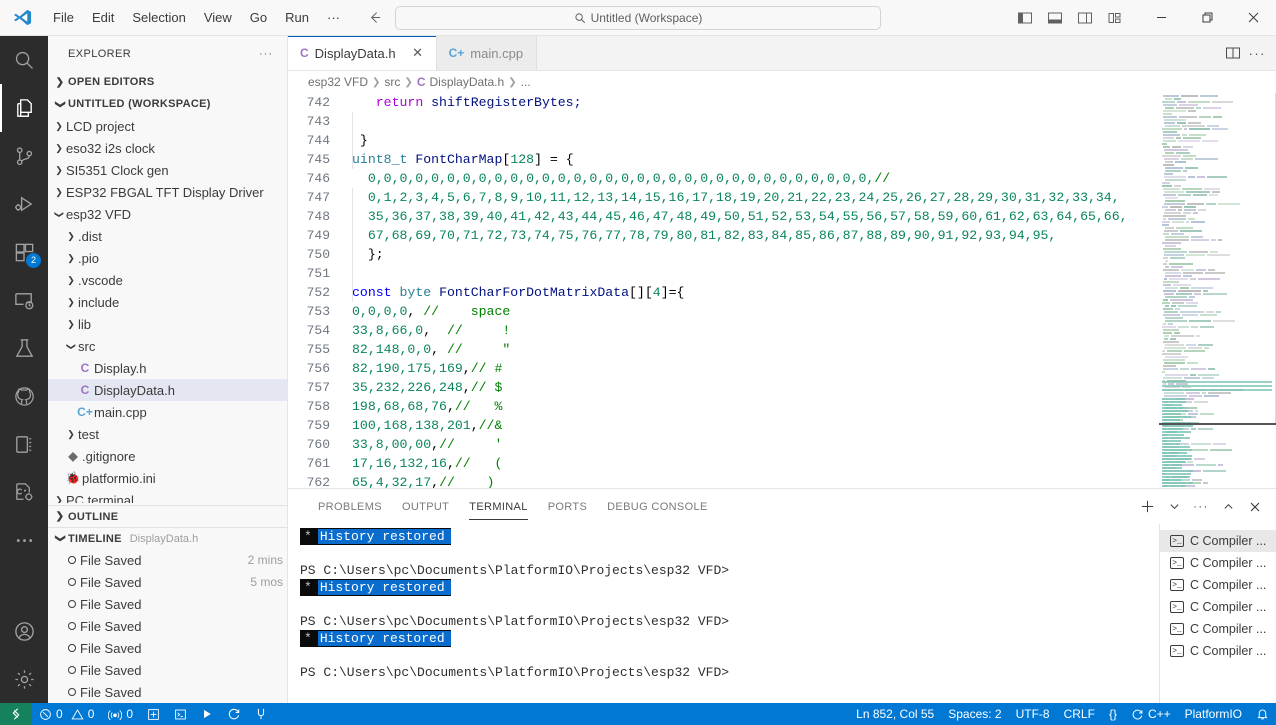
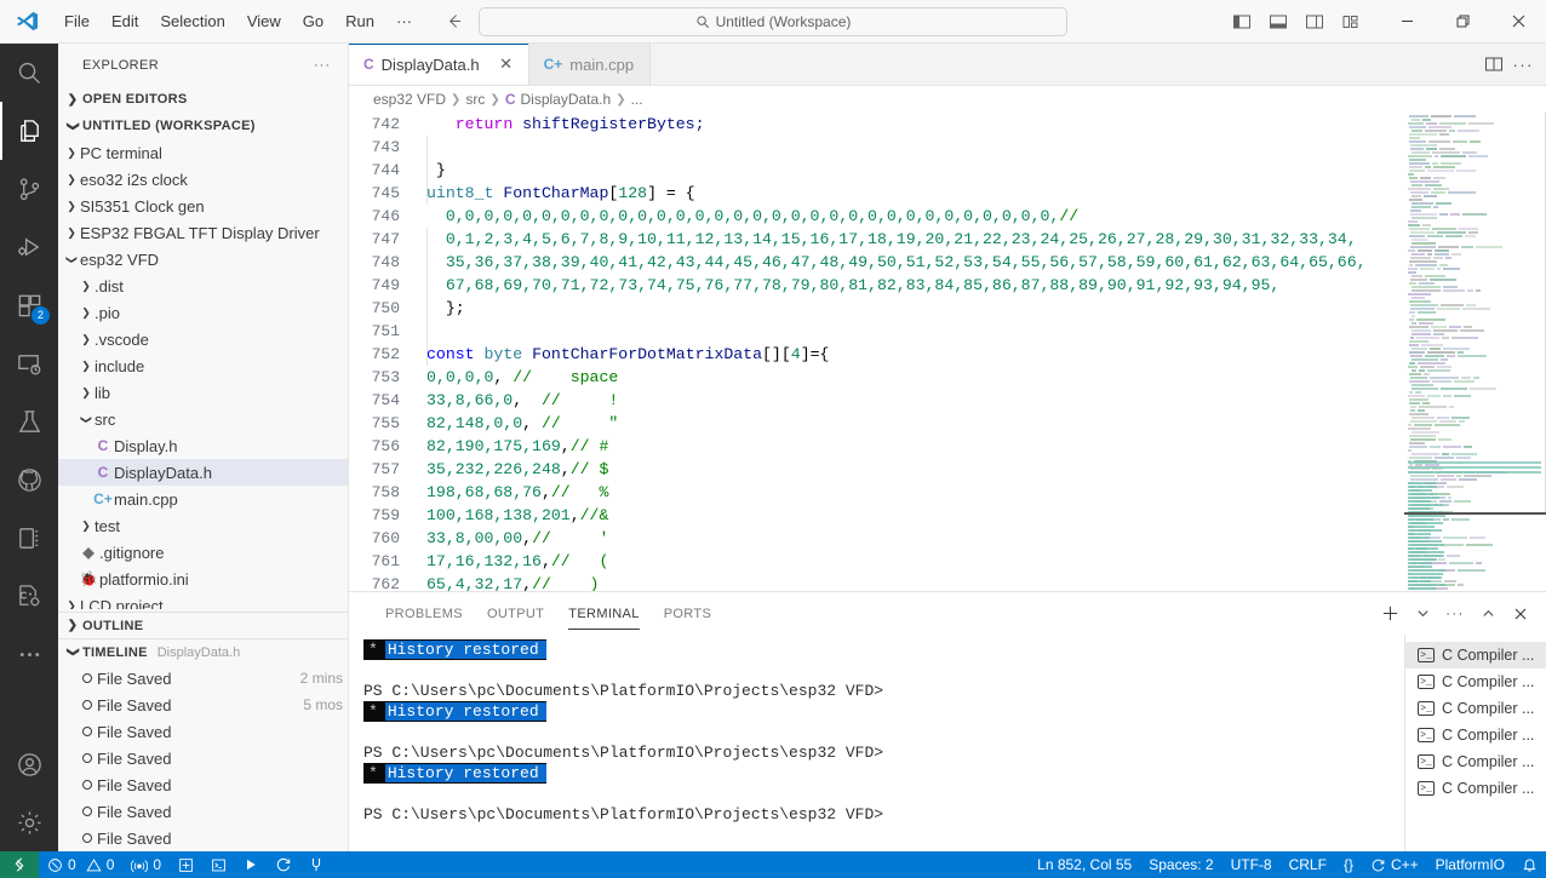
  File
  Edit
  Selection
  View
  Go
  Run
  ···
  Untitled (Workspace)
  2
  EXPLORER
  ···
  ❯
  OPEN EDITORS
  UNTITLED (WORKSPACE)
  ❯
- LCD project
+ PC terminal
  ❯
  eso32 i2s clock
  ❯
  SI5351 Clock gen
  ❯
  ESP32 FBGAL TFT Display Driver
  esp32 VFD
  ❯
  .dist
  ❯
  .pio
  ❯
  .vscode
  ❯
  include
  ❯
  lib
  src
  C
  Display.h
  C
  DisplayData.h
  C+
  main.cpp
  ❯
  test
  ◆
  .gitignore
  🐞
  platformio.ini
  ❯
- PC terminal
+ LCD project
  ❯
  OUTLINE
  TIMELINE
  DisplayData.h
  File Saved
  2 mins
  File Saved
  5 mos
  File Saved
  File Saved
  File Saved
  File Saved
  File Saved
  C
  DisplayData.h
  ✕
  C+
  main.cpp
  ···
  esp32 VFD
  ❯
  src
  ❯
  C
  DisplayData.h
  ❯
  ...
  742
  return shiftRegisterBytes;
  743
  744
  }
  745
  uint8_t FontCharMap[128] = {
  746
  0,0,0,0,0,0,0,0,0,0,0,0,0,0,0,0,0,0,0,0,0,0,0,0,0,0,0,0,0,0,0,0,//
  747
  0,1,2,3,4,5,6,7,8,9,10,11,12,13,14,15,16,17,18,19,20,21,22,23,24,25,26,27,28,29,30,31,32,33,34,
  748
  35,36,37,38,39,40,41,42,43,44,45,46,47,48,49,50,51,52,53,54,55,56,57,58,59,60,61,62,63,64,65,66,
  749
  67,68,69,70,71,72,73,74,75,76,77,78,79,80,81,82,83,84,85,86,87,88,89,90,91,92,93,94,95,
  750
  };
  751
  752
  const byte FontCharForDotMatrixData[][4]={
  753
  0,0,0,0, // space
  754
  33,8,66,0, // !
  755
  82,148,0,0, // "
  756
  82,190,175,169,// #
  757
  35,232,226,248,// $
  758
  198,68,68,76,// %
  759
  100,168,138,201,//&
  760
  33,8,00,00,// '
  761
  17,16,132,16,// (
  762
  65,4,32,17,// )
  PROBLEMS
  OUTPUT
  TERMINAL
  PORTS
- DEBUG CONSOLE
  ···
  * History restored
  PS C:\Users\pc\Documents\PlatformIO\Projects\esp32 VFD>
  * History restored
  PS C:\Users\pc\Documents\PlatformIO\Projects\esp32 VFD>
  * History restored
  PS C:\Users\pc\Documents\PlatformIO\Projects\esp32 VFD>
  >_
  C Compiler ...
  >_
  C Compiler ...
  >_
  C Compiler ...
  >_
  C Compiler ...
  >_
  C Compiler ...
  >_
  C Compiler ...
  0
  0
  0
  Ln 852, Col 55
  Spaces: 2
  UTF-8
  CRLF
  {}
  C++
  PlatformIO
